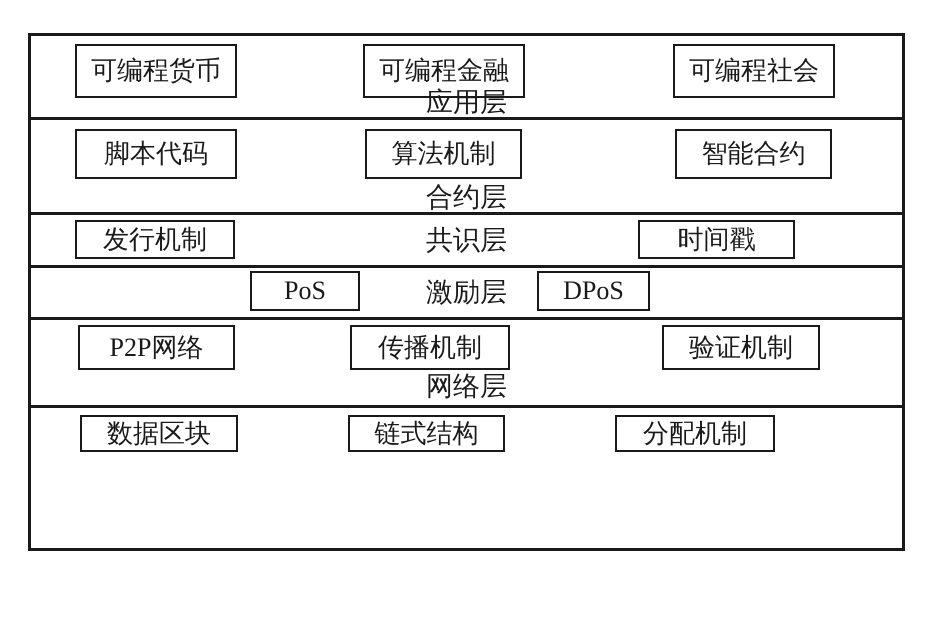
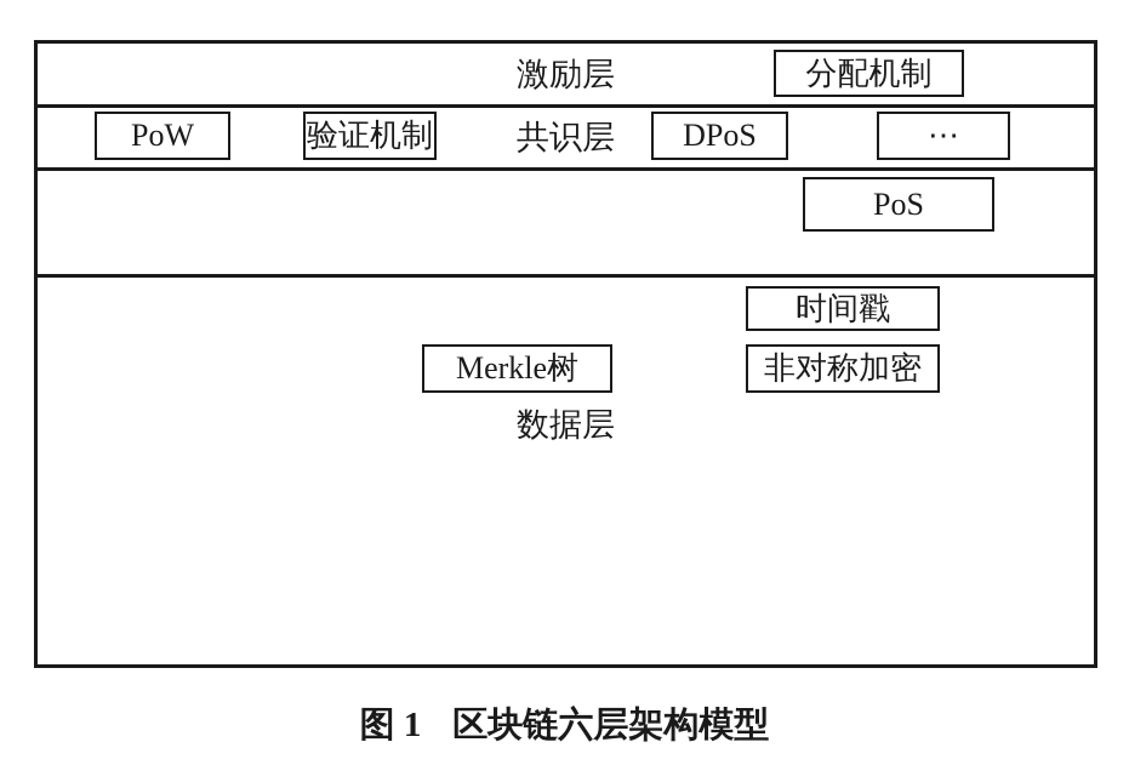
- 可编程货币
- 可编程金融
- 可编程社会
- 应用层
- 脚本代码
- 算法机制
- 智能合约
- 合约层
- 发行机制
- 时间戳
+ 分配机制
- 共识层
+ 激励层
+ PoW
- PoS
+ 验证机制
  DPoS
+ ⋯
- 激励层
+ 共识层
- P2P网络
- 传播机制
- 验证机制
+ PoS
- 网络层
- 数据区块
- 链式结构
- 分配机制
+ 时间戳
+ Merkle树
+ 非对称加密
+ 数据层
+ 图 1 区块链六层架构模型
